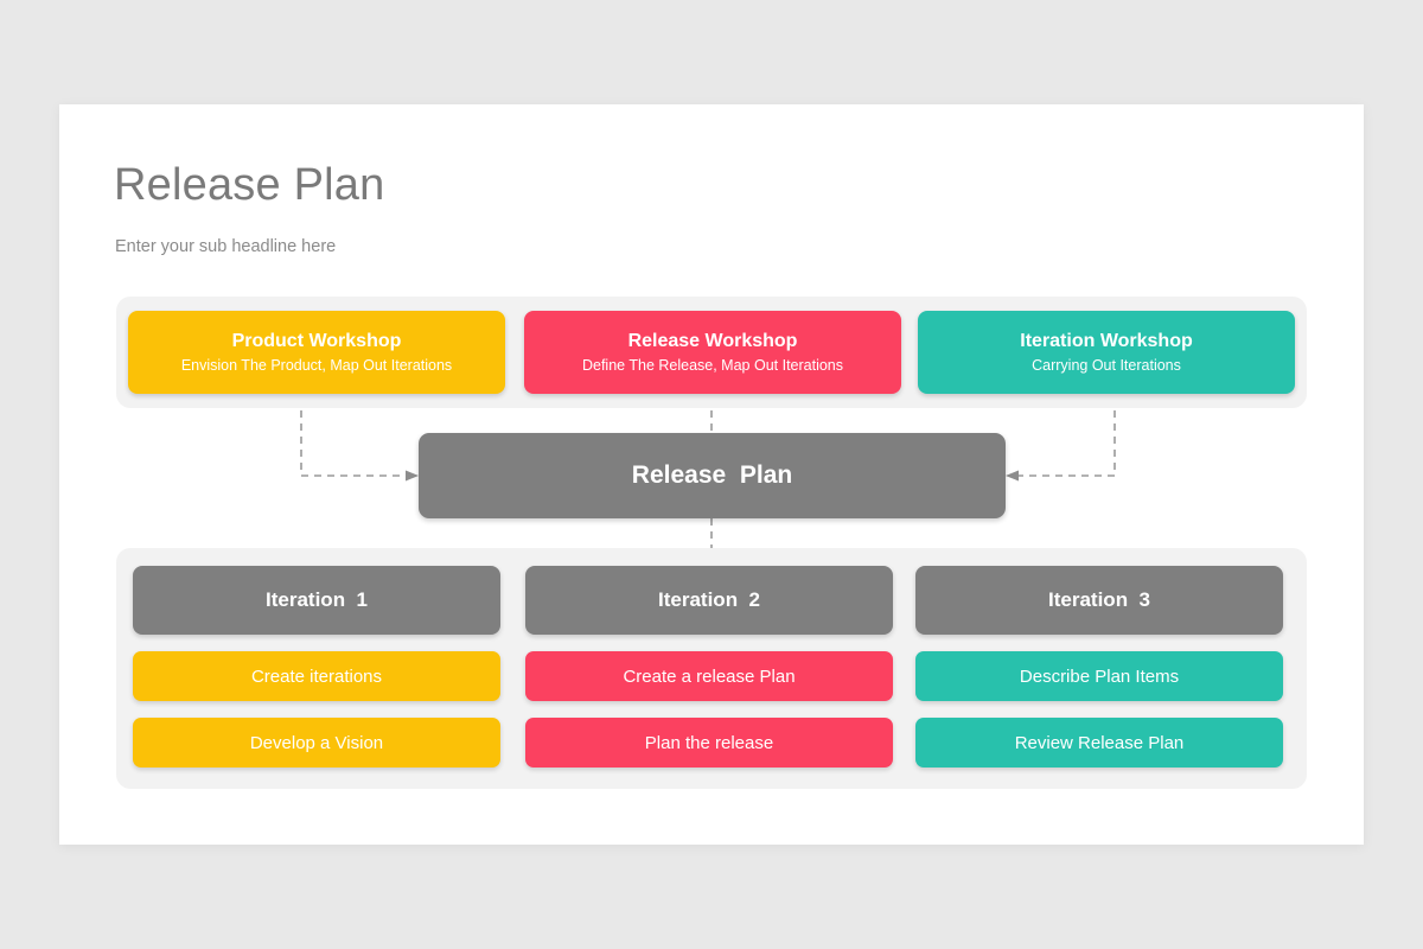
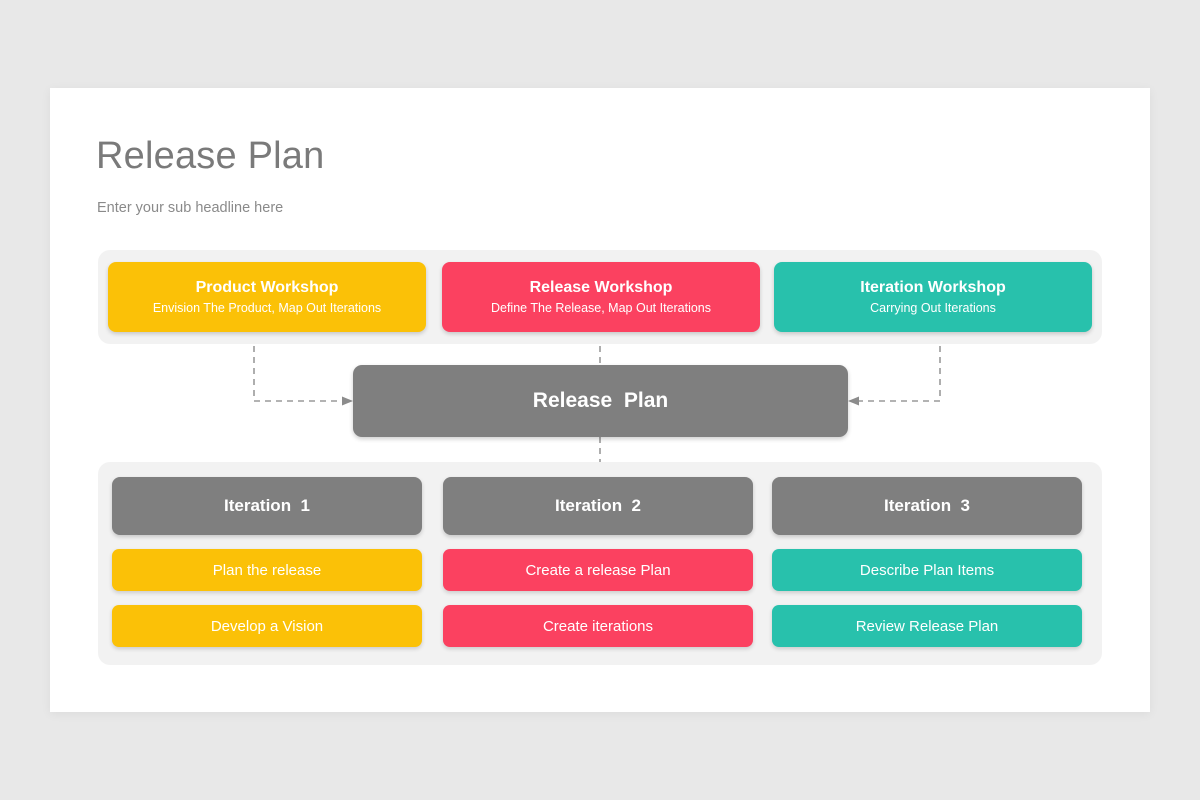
  Release Plan
  Enter your sub headline here
  Product Workshop
  Envision The Product, Map Out Iterations
  Release Workshop
  Define The Release, Map Out Iterations
  Iteration Workshop
  Carrying Out Iterations
  Release Plan
  Iteration 1
- Create iterations
+ Plan the release
  Develop a Vision
  Iteration 2
  Create a release Plan
- Plan the release
+ Create iterations
  Iteration 3
  Describe Plan Items
  Review Release Plan
